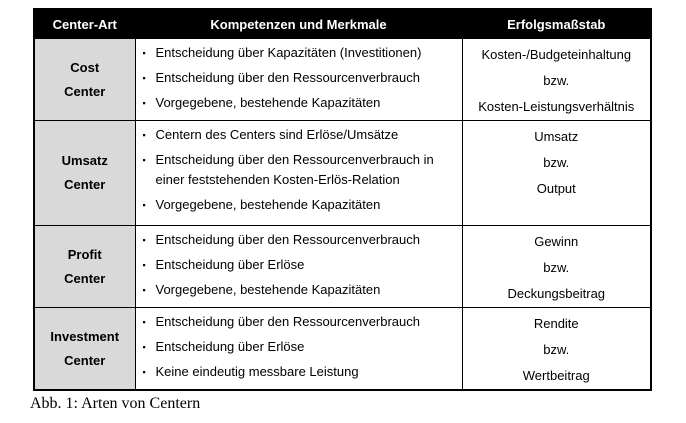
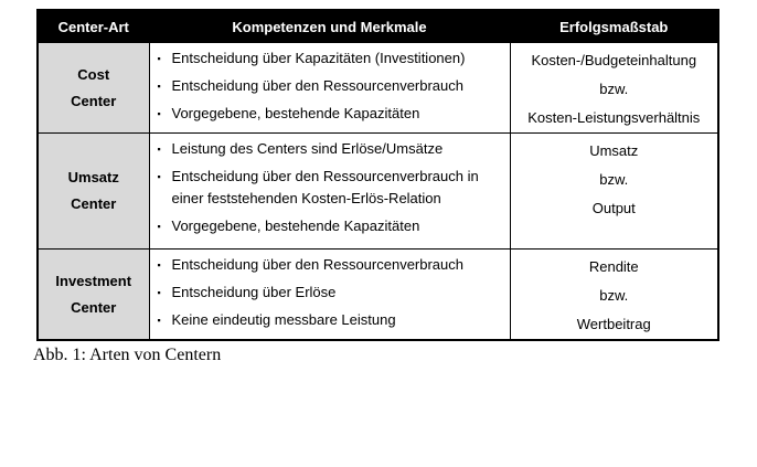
  Center-Art	Kompetenzen und Merkmale	Erfolgsmaßstab
  Cost Center	▪ Entscheidung über Kapazitäten (Investitionen) ▪ Entscheidung über den Ressourcenverbrauch ▪ Vorgegebene, bestehende Kapazitäten	Kosten-/Budgeteinhaltung bzw. Kosten-Leistungsverhältnis
- Umsatz Center	▪ Centern des Centers sind Erlöse/Umsätze ▪ Entscheidung über den Ressourcenverbrauch in einer feststehenden Kosten-Erlös-Relation ▪ Vorgegebene, bestehende Kapazitäten	Umsatz bzw. Output
+ Umsatz Center	▪ Leistung des Centers sind Erlöse/Umsätze ▪ Entscheidung über den Ressourcenverbrauch in einer feststehenden Kosten-Erlös-Relation ▪ Vorgegebene, bestehende Kapazitäten	Umsatz bzw. Output
- Profit Center	▪ Entscheidung über den Ressourcenverbrauch ▪ Entscheidung über Erlöse ▪ Vorgegebene, bestehende Kapazitäten	Gewinn bzw. Deckungsbeitrag
  Investment Center	▪ Entscheidung über den Ressourcenverbrauch ▪ Entscheidung über Erlöse ▪ Keine eindeutig messbare Leistung	Rendite bzw. Wertbeitrag
  Abb. 1: Arten von Centern
